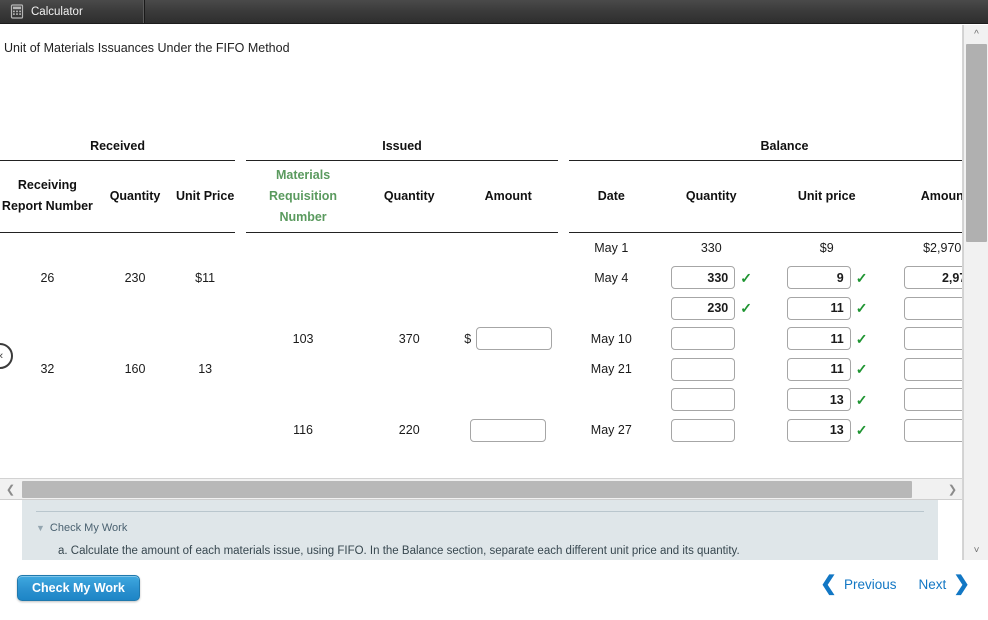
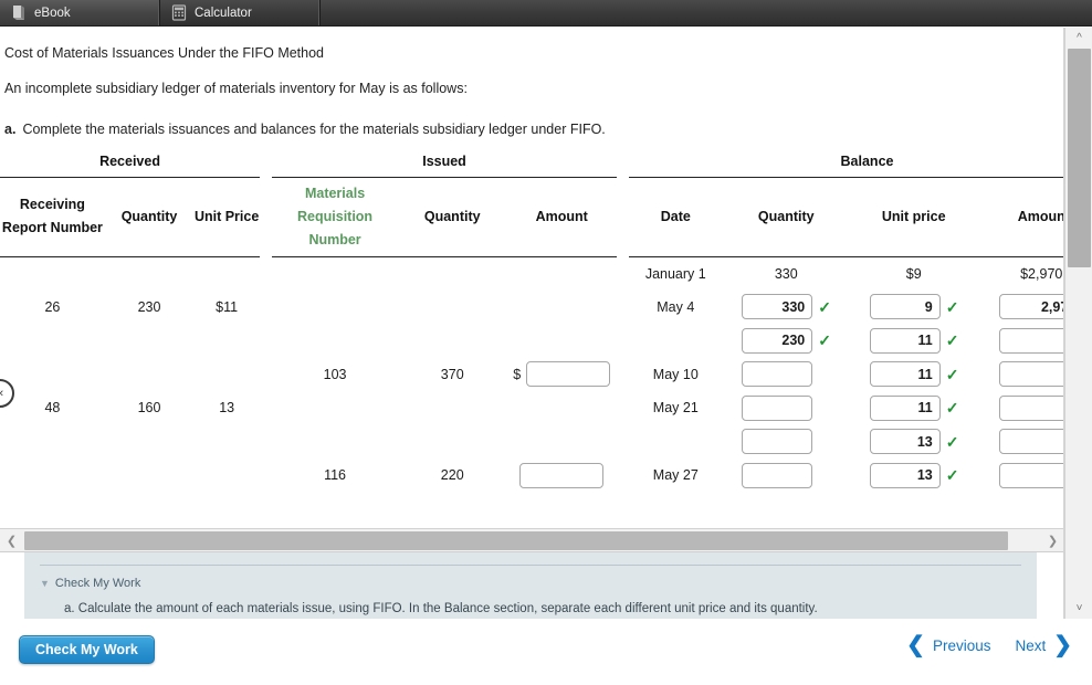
+ eBook
  Calculator
- Unit of Materials Issuances Under the FIFO Method
+ Cost of Materials Issuances Under the FIFO Method
+ An incomplete subsidiary ledger of materials inventory for May is as follows:
+ a. Complete the materials issuances and balances for the materials subsidiary ledger under FIFO.
  Received		Issued		Balance
  Receiving Report Number	Quantity	Unit Price		Materials Requisition Number	Quantity	Amount		Date	Quantity	Unit price	Amoun
- 								May 1	330	$9	$2,970
+ 								January 1	330	$9	$2,970
  26	230	$11						May 4	330 ✓	9 ✓	2,9
  									230 ✓	11 ✓
  				103	370	$		May 10		11 ✓
- 32	160	13						May 21		11 ✓
+ 48	160	13						May 21		11 ✓
  										13 ✓
  				116	220			May 27		13 ✓
  «
  ▼
  Check My Work
  a. Calculate the amount of each materials issue, using FIFO. In the Balance section, separate each different unit price and its quantity.
  ❮
  ❯
  ^
  ˅
  Check My Work
  ❮
  Previous
  Next
  ❯
